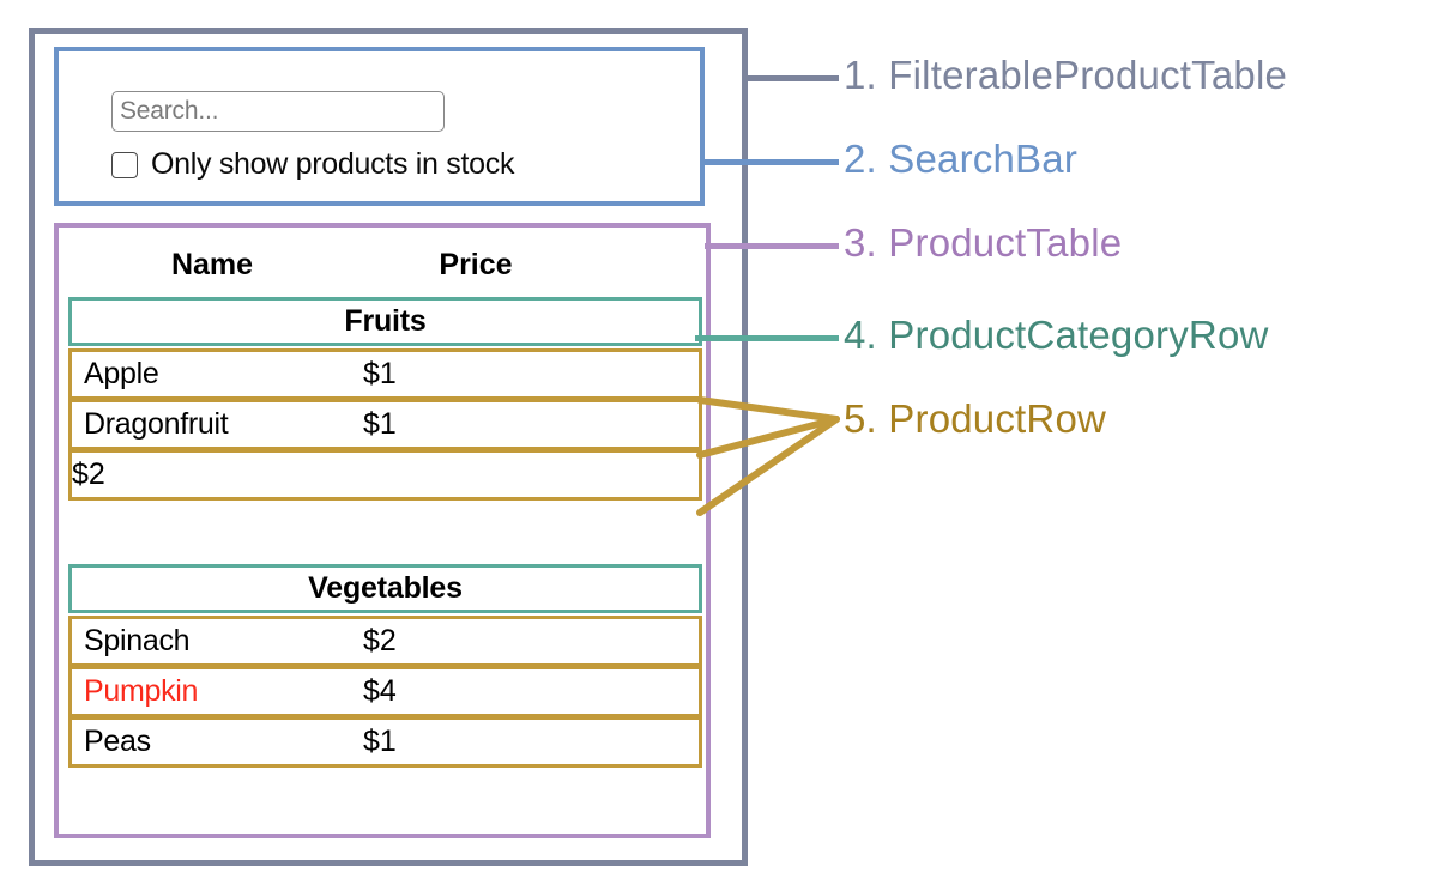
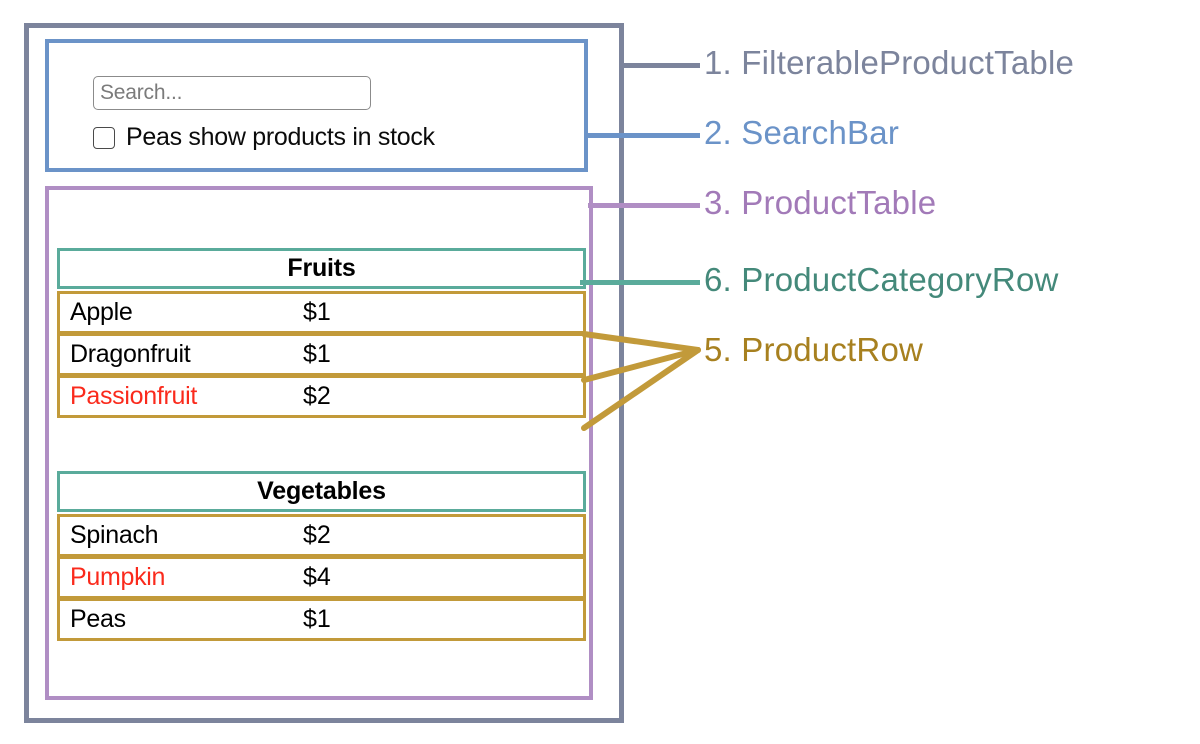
  Search...
- Only show products in stock
+ Peas show products in stock
- Name
- Price
  Fruits
  Apple
  $1
  Dragonfruit
  $1
+ Passionfruit
  $2
  Vegetables
  Spinach
  $2
  Pumpkin
  $4
  Peas
  $1
  1. FilterableProductTable
  2. SearchBar
  3. ProductTable
- 4. ProductCategoryRow
+ 6. ProductCategoryRow
  5. ProductRow
